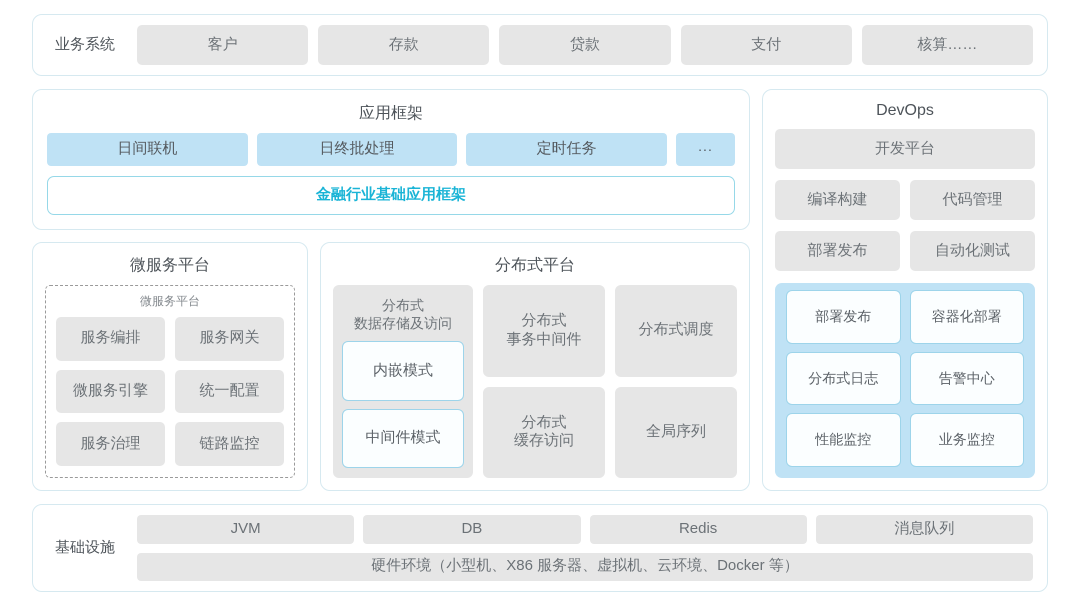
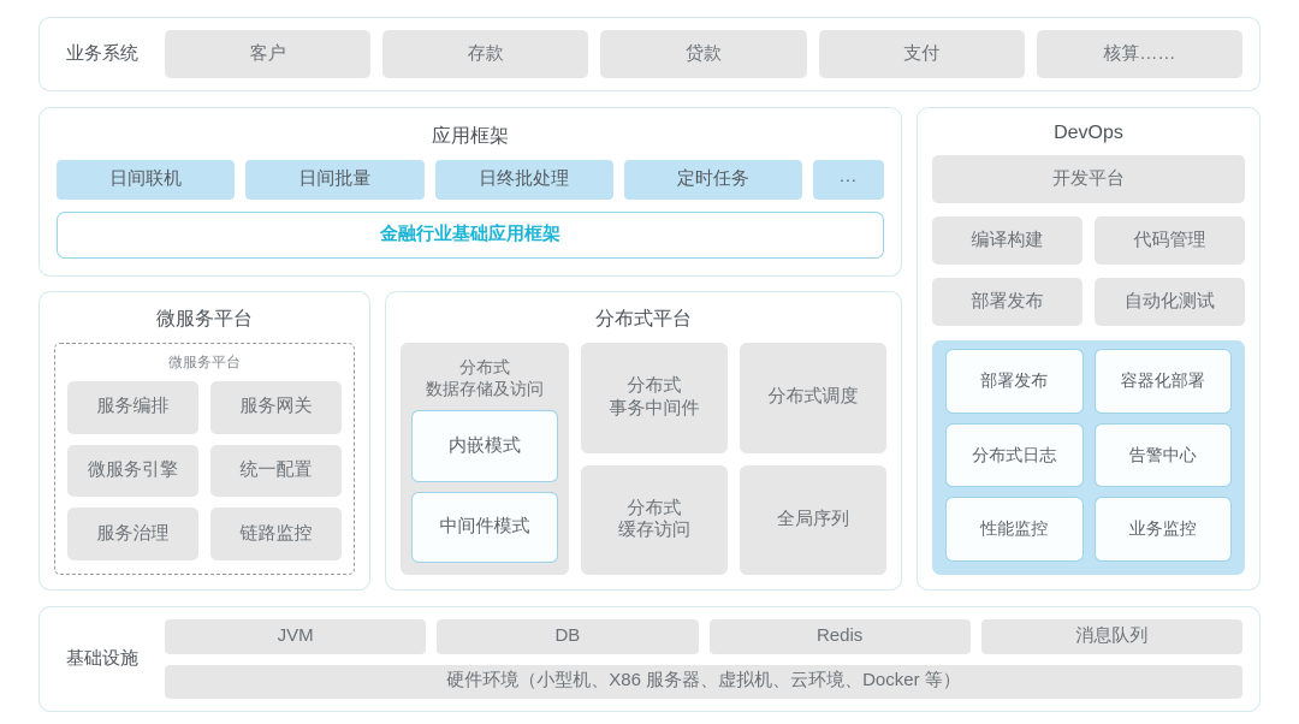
  业务系统
  客户
  存款
  贷款
  支付
  核算……
  应用框架
  日间联机
+ 日间批量
  日终批处理
  定时任务
  ...
  金融行业基础应用框架
  微服务平台
  微服务平台
  服务编排
  服务网关
  微服务引擎
  统一配置
  服务治理
  链路监控
  分布式平台
  分布式
  数据存储及访问
  内嵌模式
  中间件模式
  分布式
  事务中间件
  分布式
  缓存访问
  分布式调度
  全局序列
  DevOps
  开发平台
  编译构建
  代码管理
  部署发布
  自动化测试
  部署发布
  容器化部署
  分布式日志
  告警中心
  性能监控
  业务监控
  基础设施
  JVM
  DB
  Redis
  消息队列
  硬件环境（小型机、X86 服务器、虚拟机、云环境、Docker 等）
